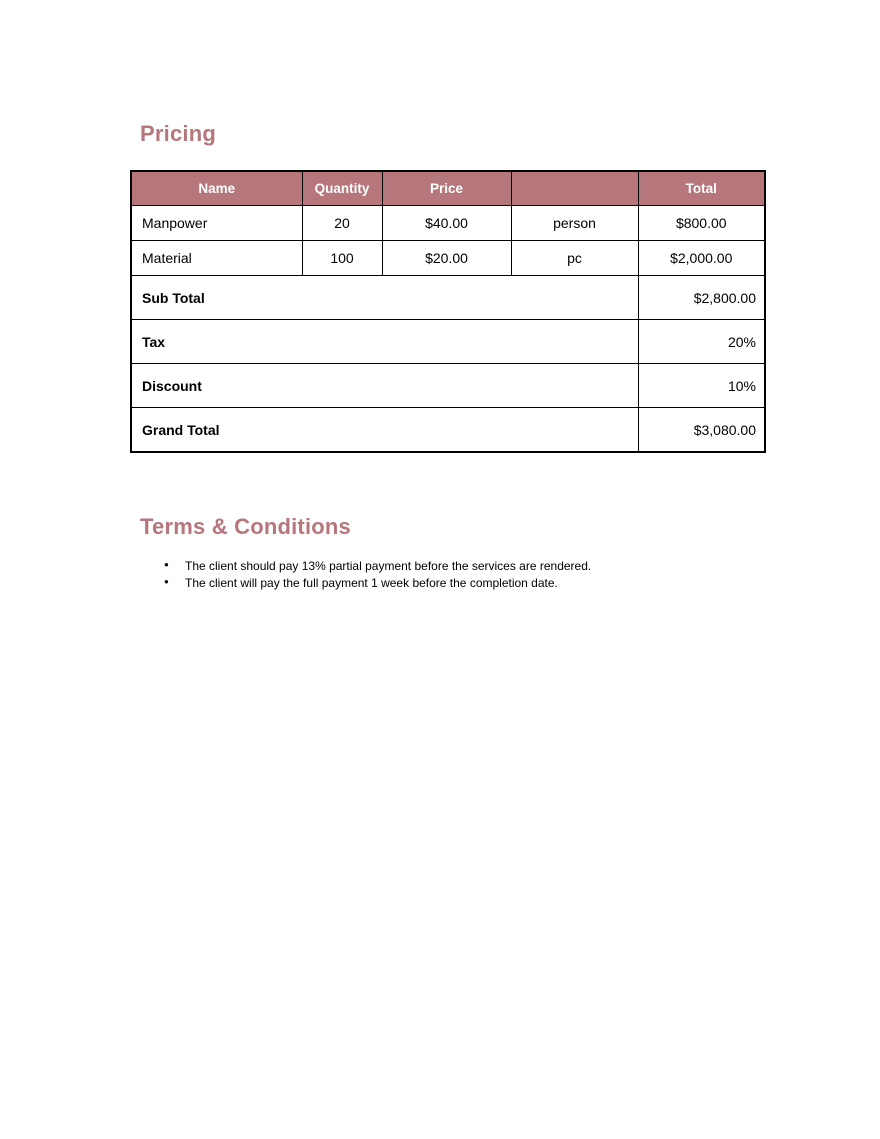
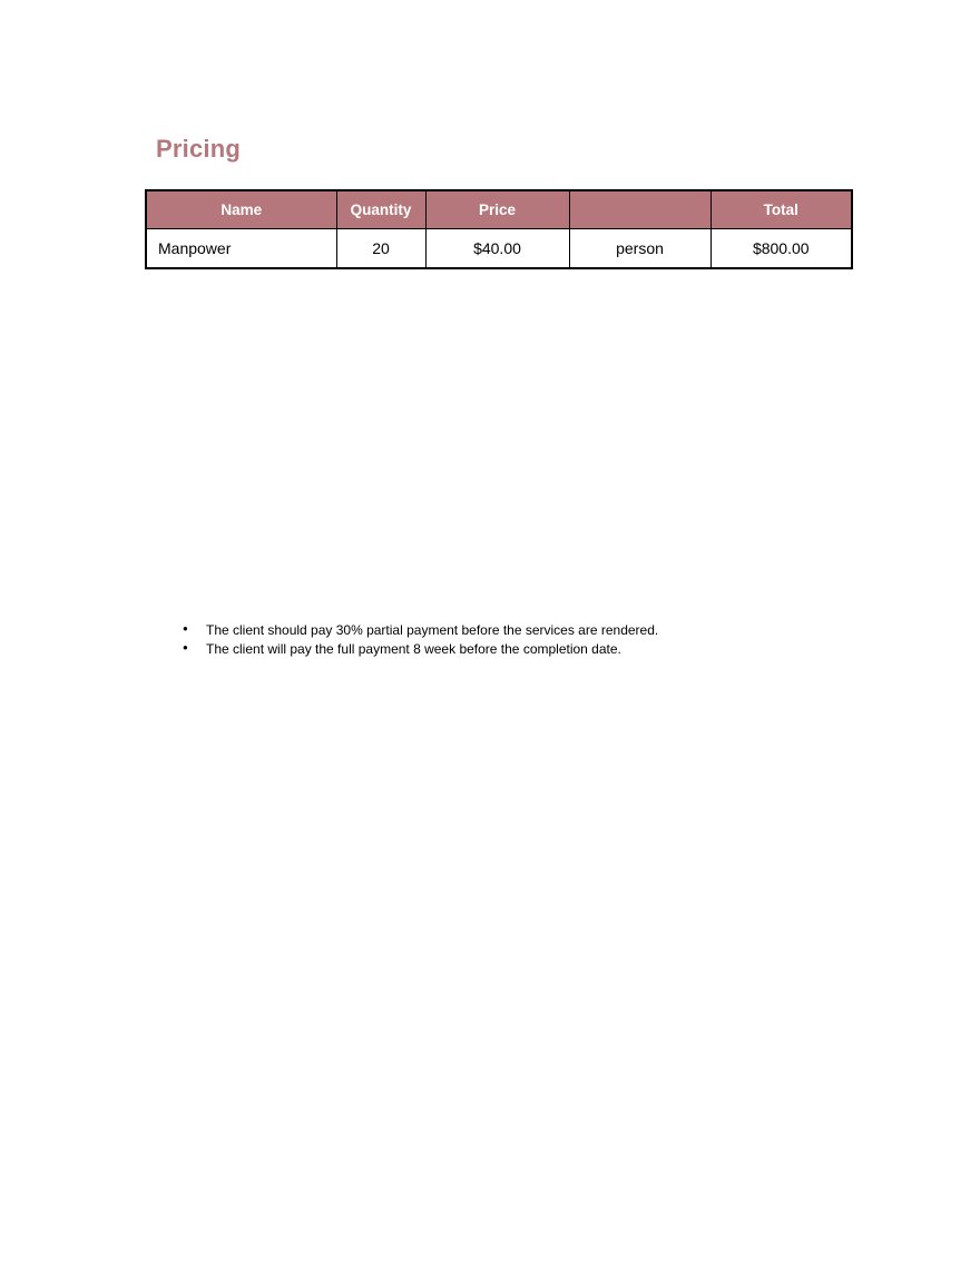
  Pricing
  Name	Quantity	Price		Total
  Manpower	20	$40.00	person	$800.00
- Material	100	$20.00	pc	$2,000.00
- Sub Total	$2,800.00
- Tax	20%
- Discount	10%
- Grand Total	$3,080.00
- Terms & Conditions
  ●
- The client should pay 13% partial payment before the services are rendered.
+ The client should pay 30% partial payment before the services are rendered.
  ●
- The client will pay the full payment 1 week before the completion date.
+ The client will pay the full payment 8 week before the completion date.
